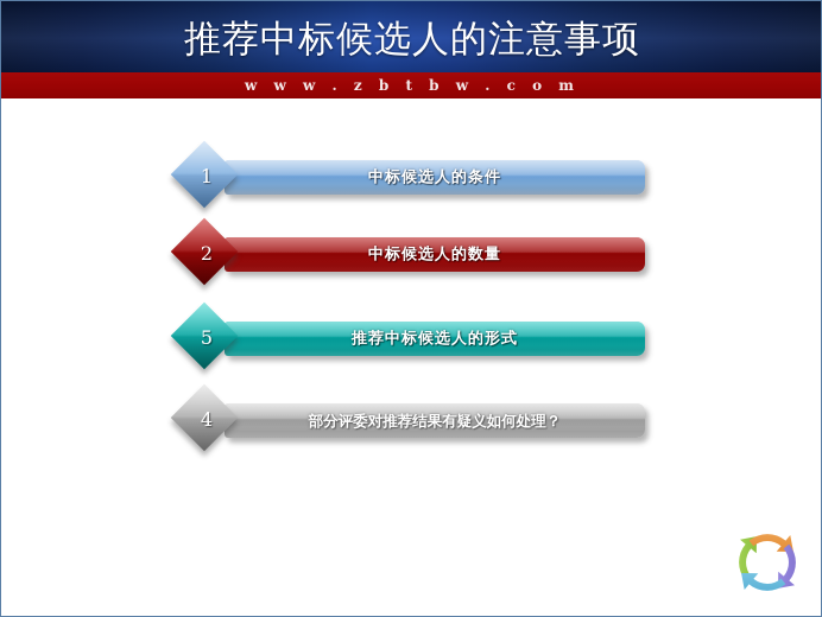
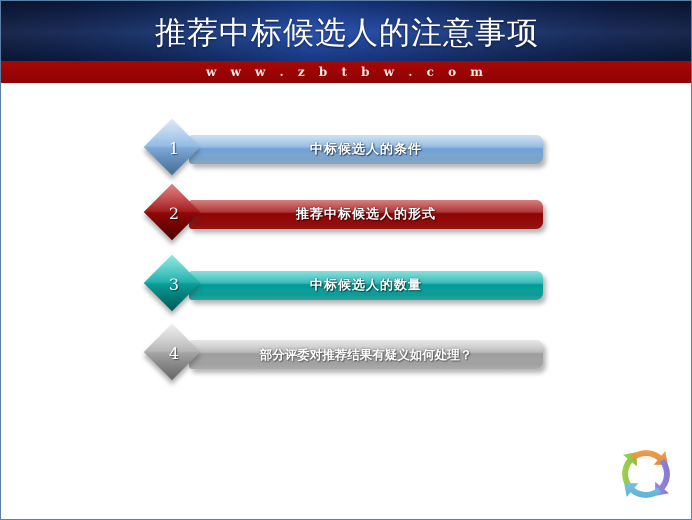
  推荐中标候选人的注意事项
  w w w . z b t b w . c o m
  中标候选人的条件
  1
- 中标候选人的数量
+ 推荐中标候选人的形式
  2
- 推荐中标候选人的形式
+ 中标候选人的数量
- 5
+ 3
  部分评委对推荐结果有疑义如何处理？
  4
